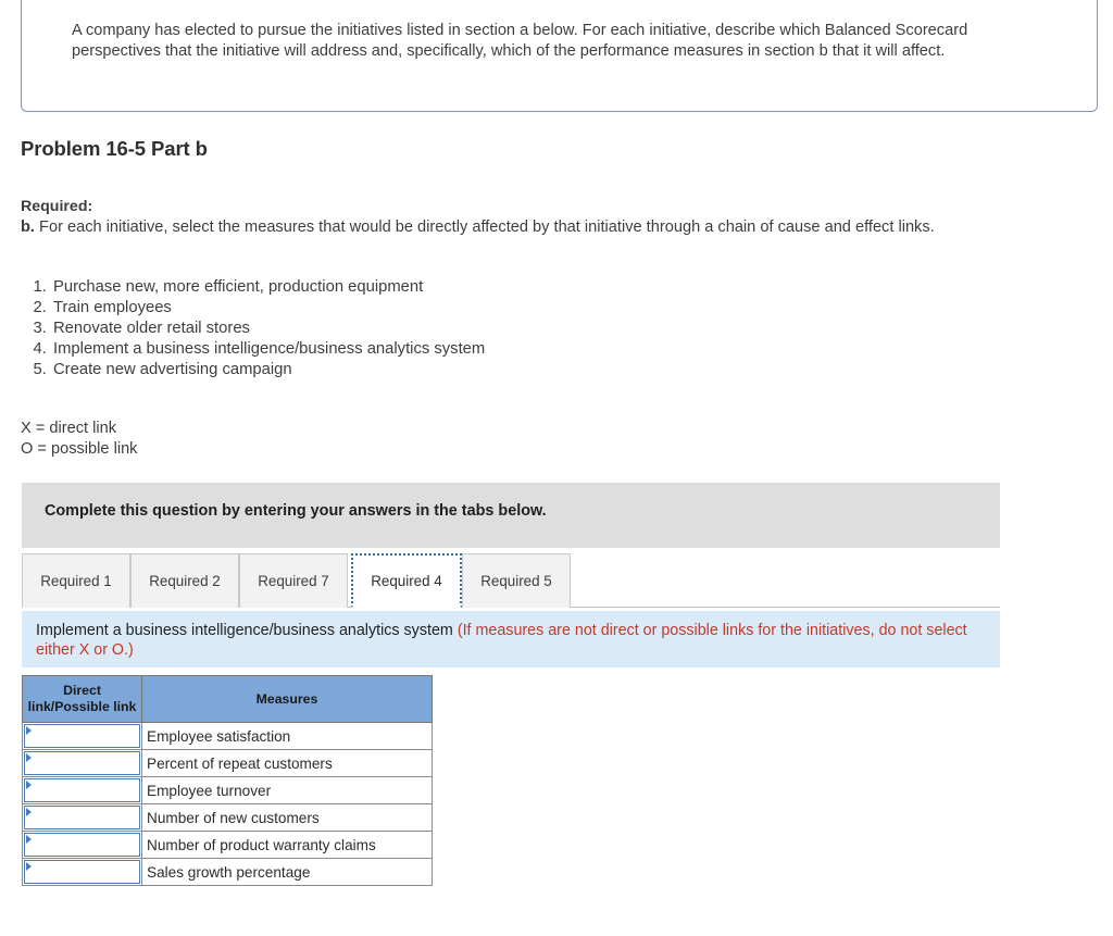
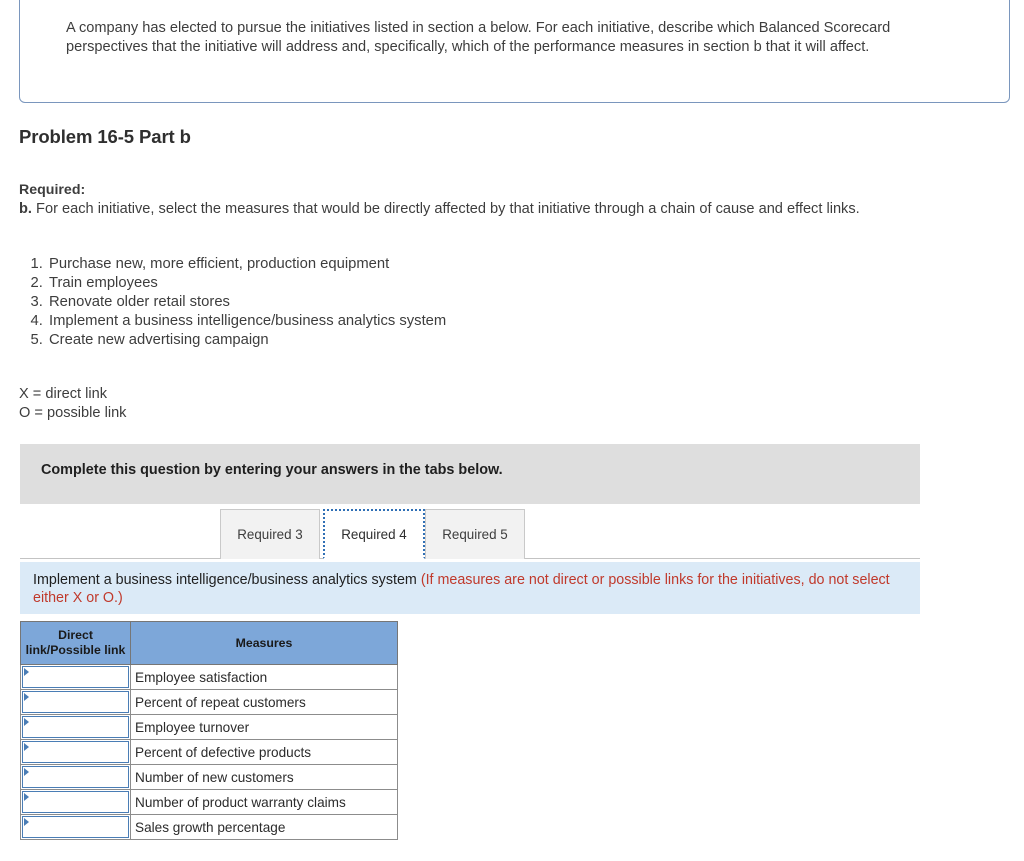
  A company has elected to pursue the initiatives listed in section a below. For each initiative, describe which Balanced Scorecard perspectives that the initiative will address and, specifically, which of the performance measures in section b that it will affect.
  Problem 16-5 Part b
  Required:
  b. For each initiative, select the measures that would be directly affected by that initiative through a chain of cause and effect links.
  Purchase new, more efficient, production equipment
  Train employees
  Renovate older retail stores
  Implement a business intelligence/business analytics system
  Create new advertising campaign
  X = direct link
  O = possible link
  Complete this question by entering your answers in the tabs below.
- Required 1
- Required 2
- Required 7
+ Required 3
  Required 4
  Required 5
  Implement a business intelligence/business analytics system (If measures are not direct or possible links for the initiatives, do not select either X or O.)
  Direct link/Possible link	Measures
  	Employee satisfaction
  	Percent of repeat customers
  	Employee turnover
+ 	Percent of defective products
  	Number of new customers
  	Number of product warranty claims
  	Sales growth percentage
